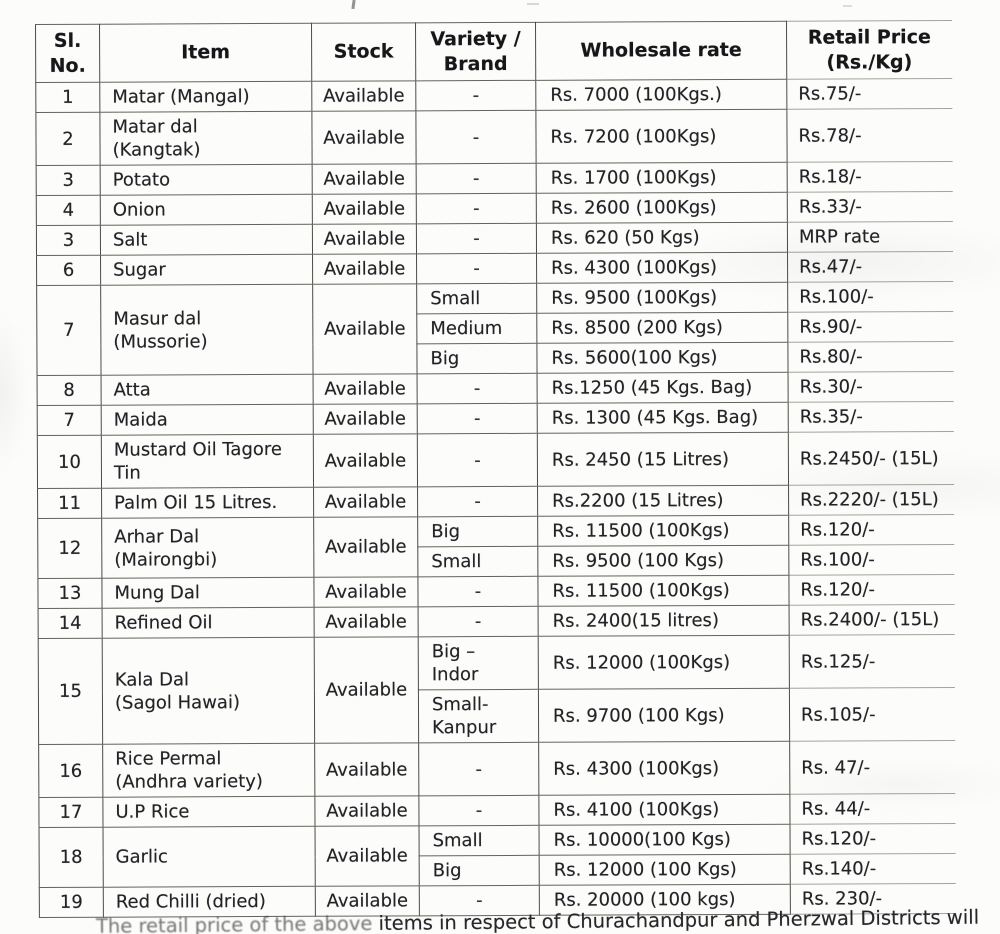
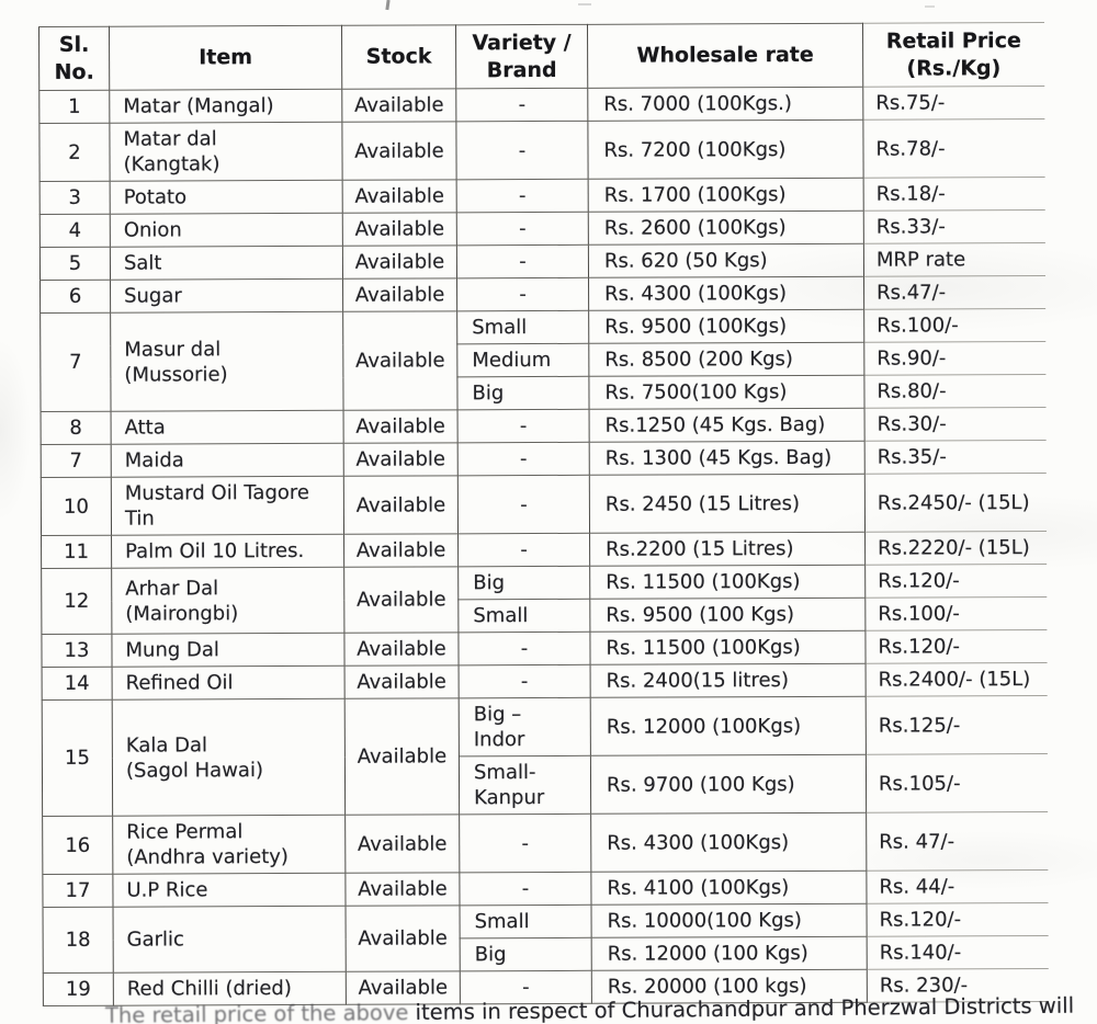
  Sl. No.	Item	Stock	Variety / Brand	Wholesale rate	Retail Price (Rs./Kg)
  1	Matar (Mangal)	Available	-	Rs. 7000 (100Kgs.)	Rs.75/-
  2	Matar dal (Kangtak)	Available	-	Rs. 7200 (100Kgs)	Rs.78/-
  3	Potato	Available	-	Rs. 1700 (100Kgs)	Rs.18/-
  4	Onion	Available	-	Rs. 2600 (100Kgs)	Rs.33/-
- 3	Salt	Available	-	Rs. 620 (50 Kgs)	MRP rate
+ 5	Salt	Available	-	Rs. 620 (50 Kgs)	MRP rate
  6	Sugar	Available	-	Rs. 4300 (100Kgs)	Rs.47/-
  7	Masur dal (Mussorie)	Available	Small	Rs. 9500 (100Kgs)	Rs.100/-
  Medium	Rs. 8500 (200 Kgs)	Rs.90/-
- Big	Rs. 5600(100 Kgs)	Rs.80/-
+ Big	Rs. 7500(100 Kgs)	Rs.80/-
  8	Atta	Available	-	Rs.1250 (45 Kgs. Bag)	Rs.30/-
  7	Maida	Available	-	Rs. 1300 (45 Kgs. Bag)	Rs.35/-
  10	Mustard Oil Tagore Tin	Available	-	Rs. 2450 (15 Litres)	Rs.2450/- (15L)
- 11	Palm Oil 15 Litres.	Available	-	Rs.2200 (15 Litres)	Rs.2220/- (15L)
+ 11	Palm Oil 10 Litres.	Available	-	Rs.2200 (15 Litres)	Rs.2220/- (15L)
  12	Arhar Dal (Mairongbi)	Available	Big	Rs. 11500 (100Kgs)	Rs.120/-
  Small	Rs. 9500 (100 Kgs)	Rs.100/-
  13	Mung Dal	Available	-	Rs. 11500 (100Kgs)	Rs.120/-
  14	Refined Oil	Available	-	Rs. 2400(15 litres)	Rs.2400/- (15L)
  15	Kala Dal (Sagol Hawai)	Available	Big – Indor	Rs. 12000 (100Kgs)	Rs.125/-
  Small- Kanpur	Rs. 9700 (100 Kgs)	Rs.105/-
  16	Rice Permal (Andhra variety)	Available	-	Rs. 4300 (100Kgs)	Rs. 47/-
  17	U.P Rice	Available	-	Rs. 4100 (100Kgs)	Rs. 44/-
  18	Garlic	Available	Small	Rs. 10000(100 Kgs)	Rs.120/-
  Big	Rs. 12000 (100 Kgs)	Rs.140/-
  19	Red Chilli (dried)	Available	-	Rs. 20000 (100 kgs)	Rs. 230/-
  The retail price of the above items in respect of Churachandpur and Pherzwal Districts will
